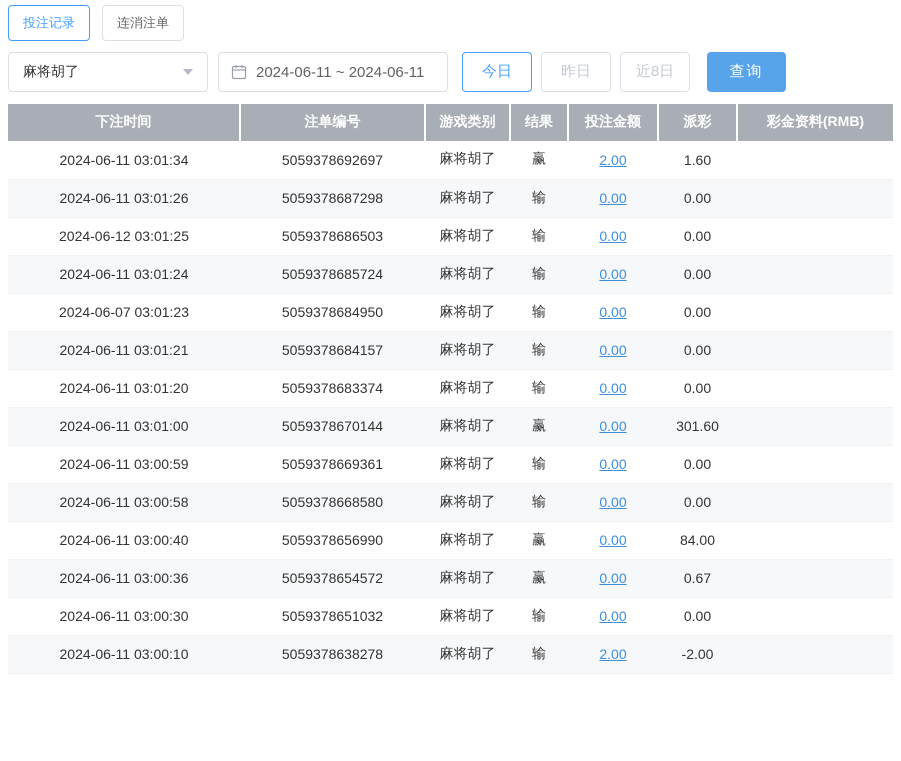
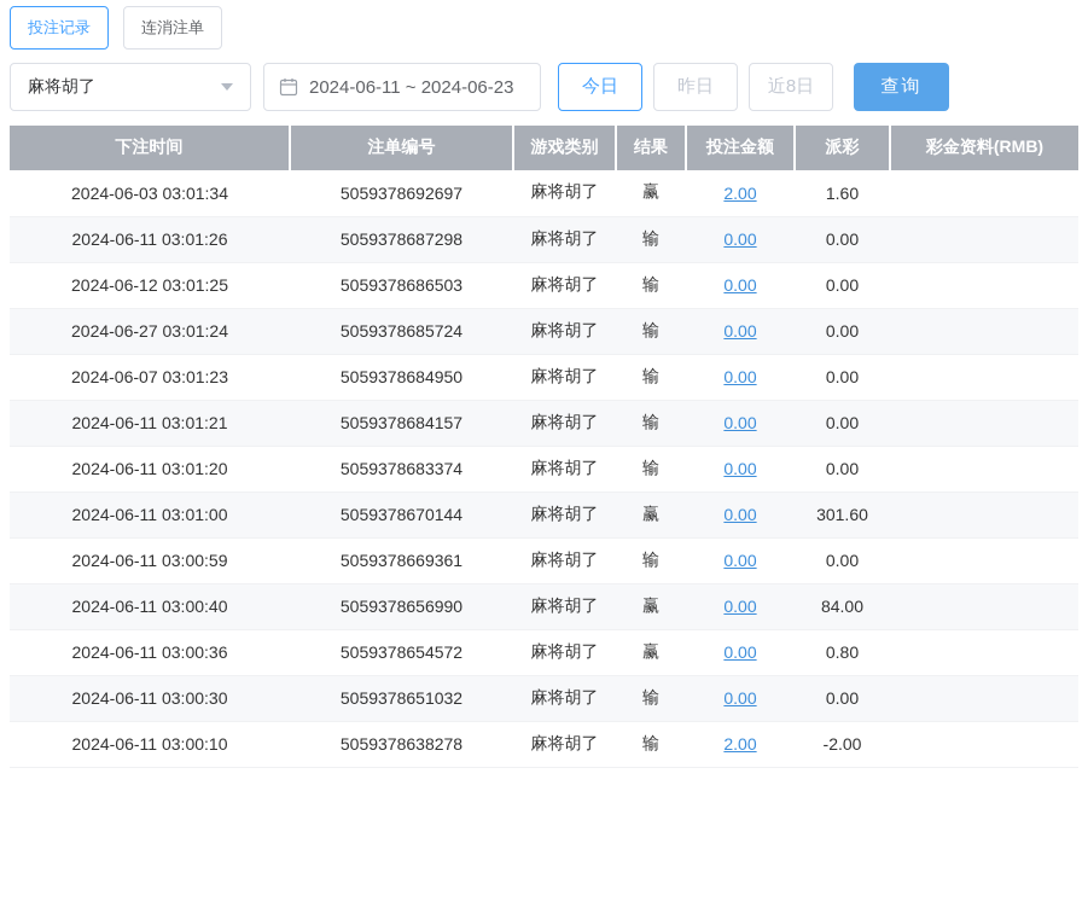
  投注记录
  连消注单
  麻将胡了
- 2024-06-11 ~ 2024-06-11
+ 2024-06-11 ~ 2024-06-23
  今日
  昨日
  近8日
  查询
  下注时间	注单编号	游戏类别	结果	投注金额	派彩	彩金资料(RMB)
- 2024-06-11 03:01:34	5059378692697	麻将胡了	赢	2.00	1.60
+ 2024-06-03 03:01:34	5059378692697	麻将胡了	赢	2.00	1.60
  2024-06-11 03:01:26	5059378687298	麻将胡了	输	0.00	0.00
  2024-06-12 03:01:25	5059378686503	麻将胡了	输	0.00	0.00
- 2024-06-11 03:01:24	5059378685724	麻将胡了	输	0.00	0.00
+ 2024-06-27 03:01:24	5059378685724	麻将胡了	输	0.00	0.00
  2024-06-07 03:01:23	5059378684950	麻将胡了	输	0.00	0.00
  2024-06-11 03:01:21	5059378684157	麻将胡了	输	0.00	0.00
  2024-06-11 03:01:20	5059378683374	麻将胡了	输	0.00	0.00
  2024-06-11 03:01:00	5059378670144	麻将胡了	赢	0.00	301.60
  2024-06-11 03:00:59	5059378669361	麻将胡了	输	0.00	0.00
- 2024-06-11 03:00:58	5059378668580	麻将胡了	输	0.00	0.00
  2024-06-11 03:00:40	5059378656990	麻将胡了	赢	0.00	84.00
- 2024-06-11 03:00:36	5059378654572	麻将胡了	赢	0.00	0.67
+ 2024-06-11 03:00:36	5059378654572	麻将胡了	赢	0.00	0.80
  2024-06-11 03:00:30	5059378651032	麻将胡了	输	0.00	0.00
  2024-06-11 03:00:10	5059378638278	麻将胡了	输	2.00	-2.00
